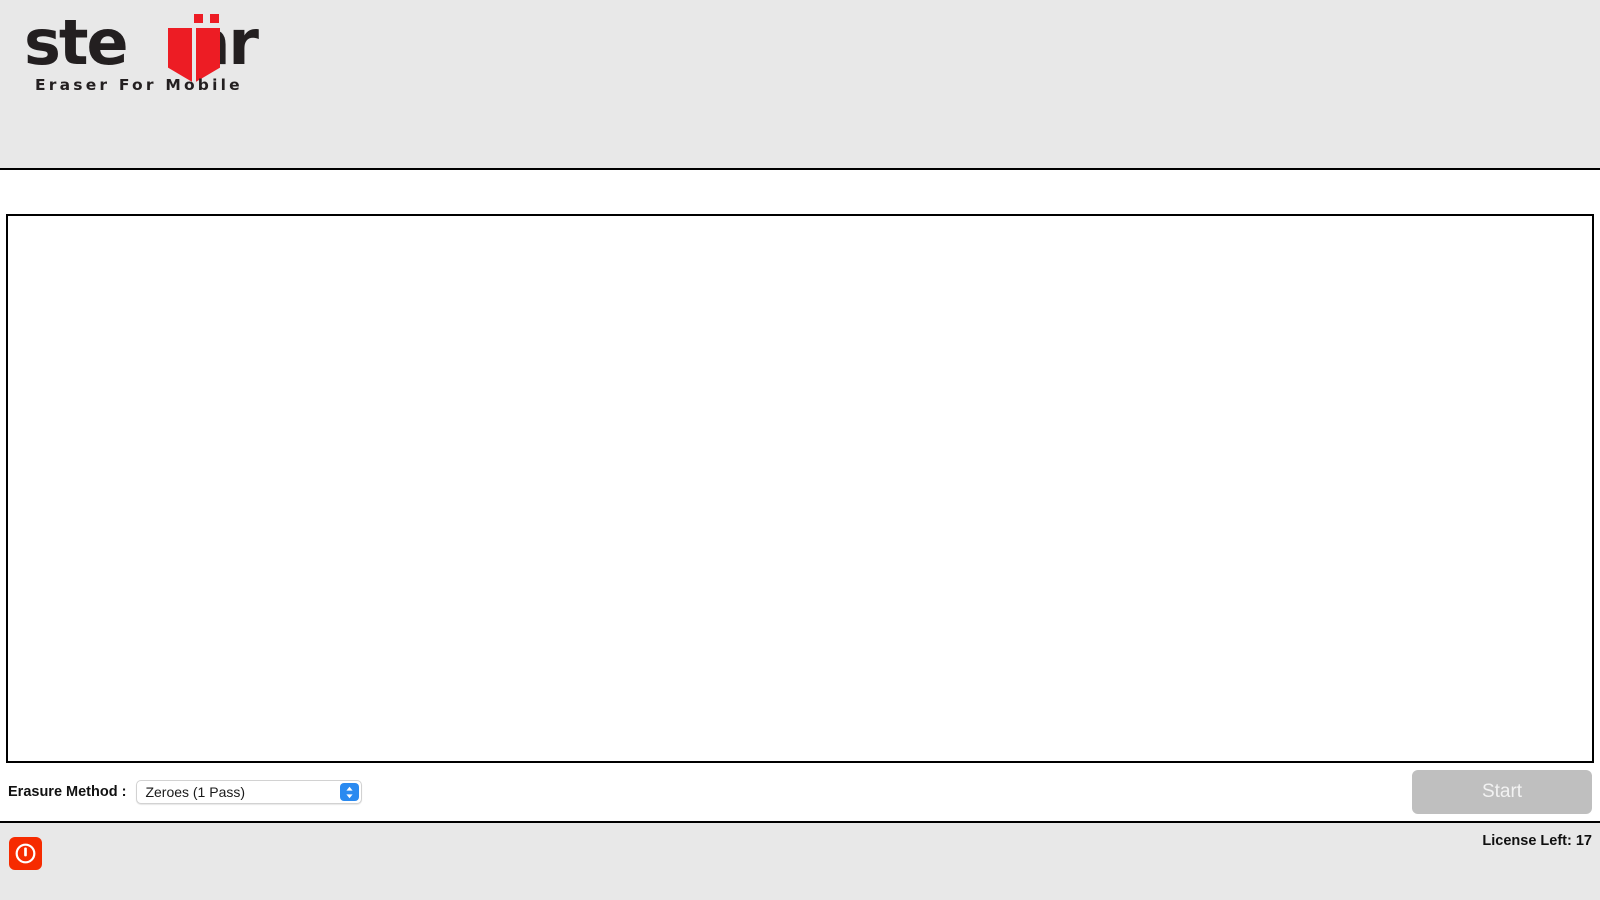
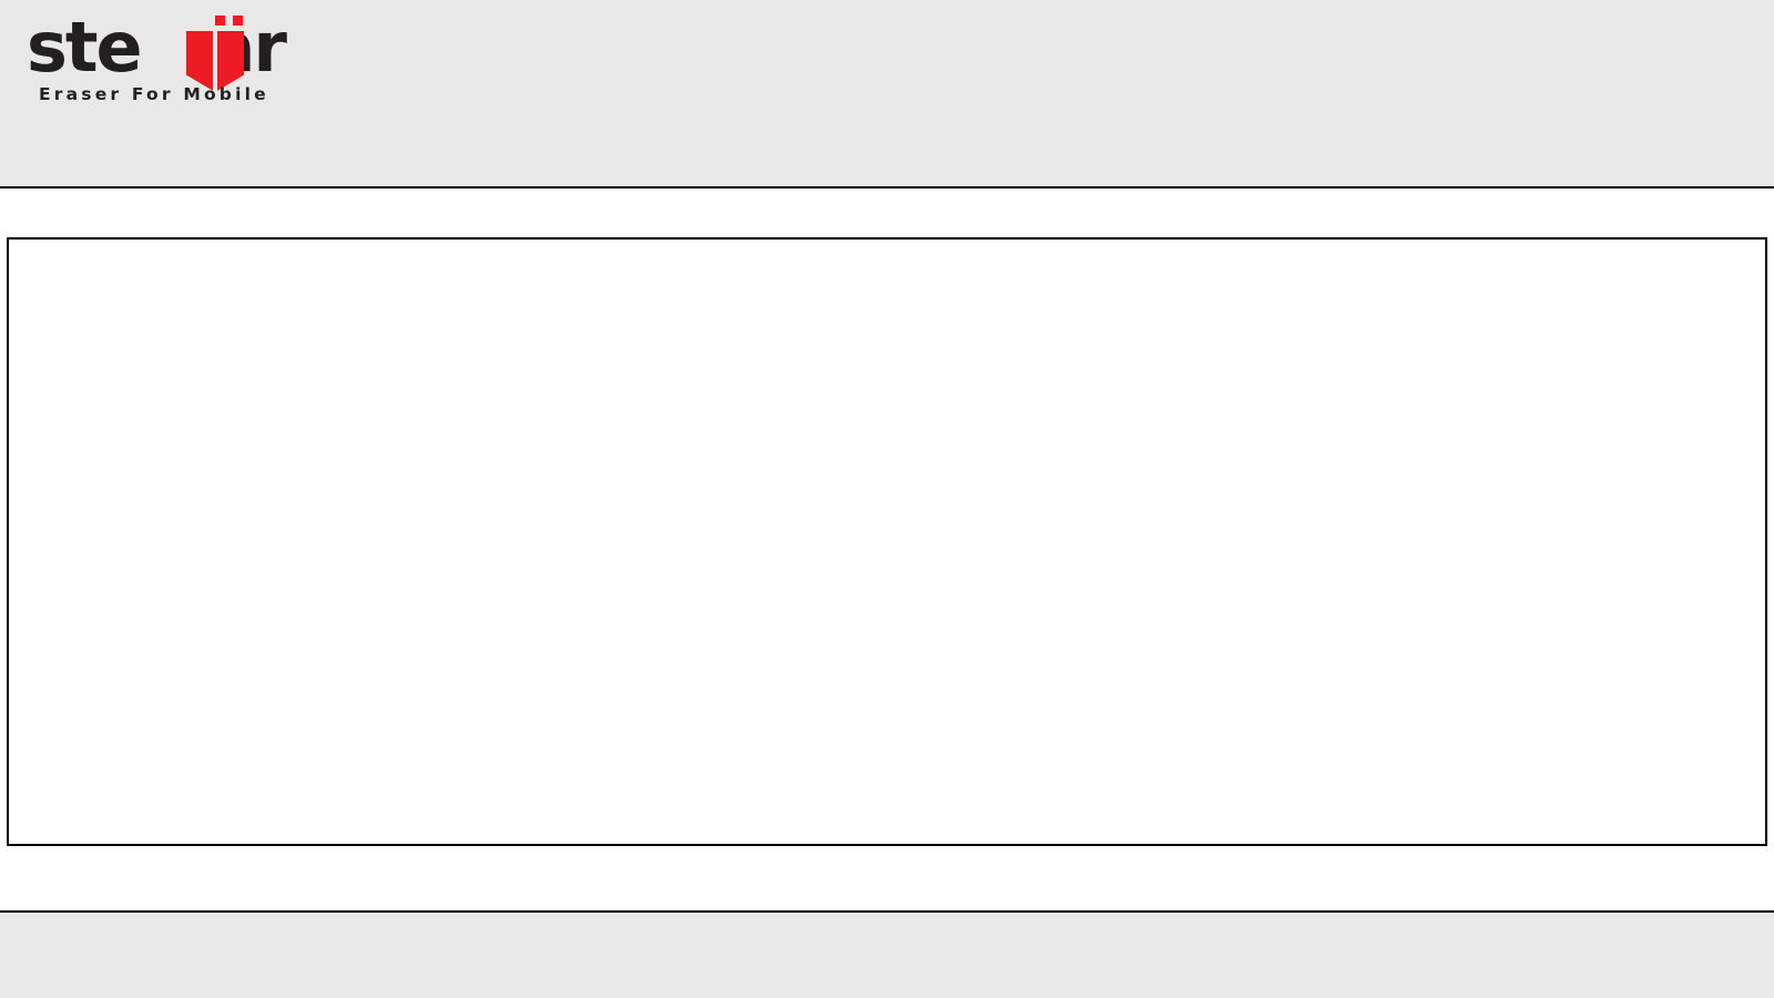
  ste r
  Eraser For Mobile
- Erasure Method :
- Zeroes (1 Pass)
- Start
- License Left: 17
